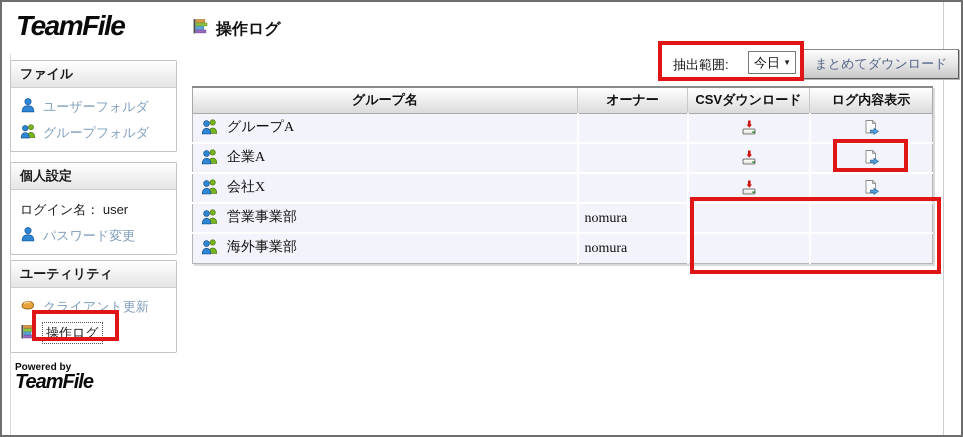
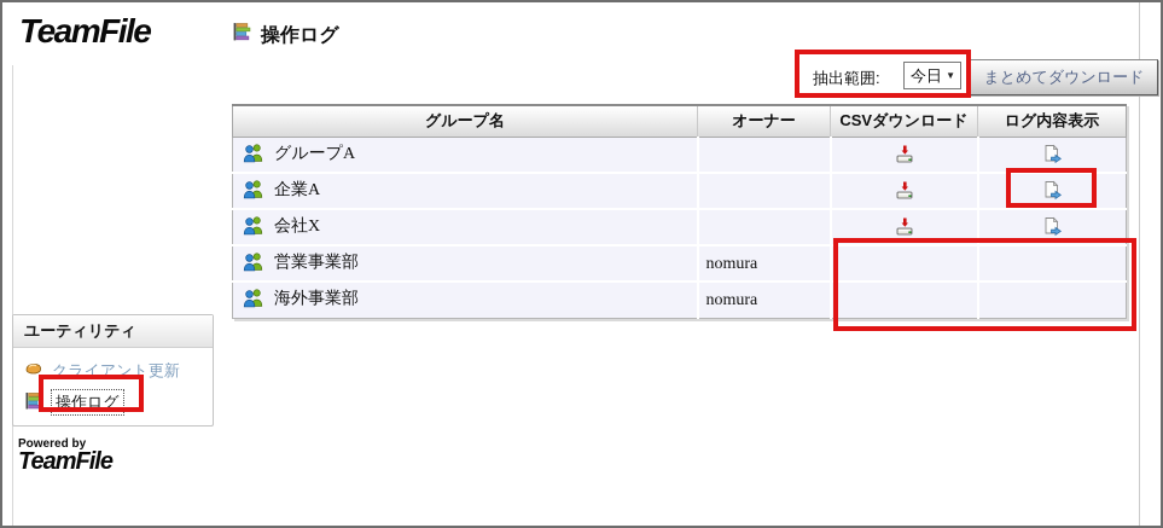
  TeamFile
  操作ログ
- ファイル
- ユーザーフォルダ
- グループフォルダ
- 個人設定
- ログイン名： user
- パスワード変更
  ユーティリティ
  クライアント更新
  操作ログ
  Powered by
  TeamFile
  抽出範囲:
  今日
  ▼
  まとめてダウンロード
  グループ名	オーナー	CSVダウンロード	ログ内容表示
  グループA
  企業A
  会社X
  営業事業部	nomura
  海外事業部	nomura
